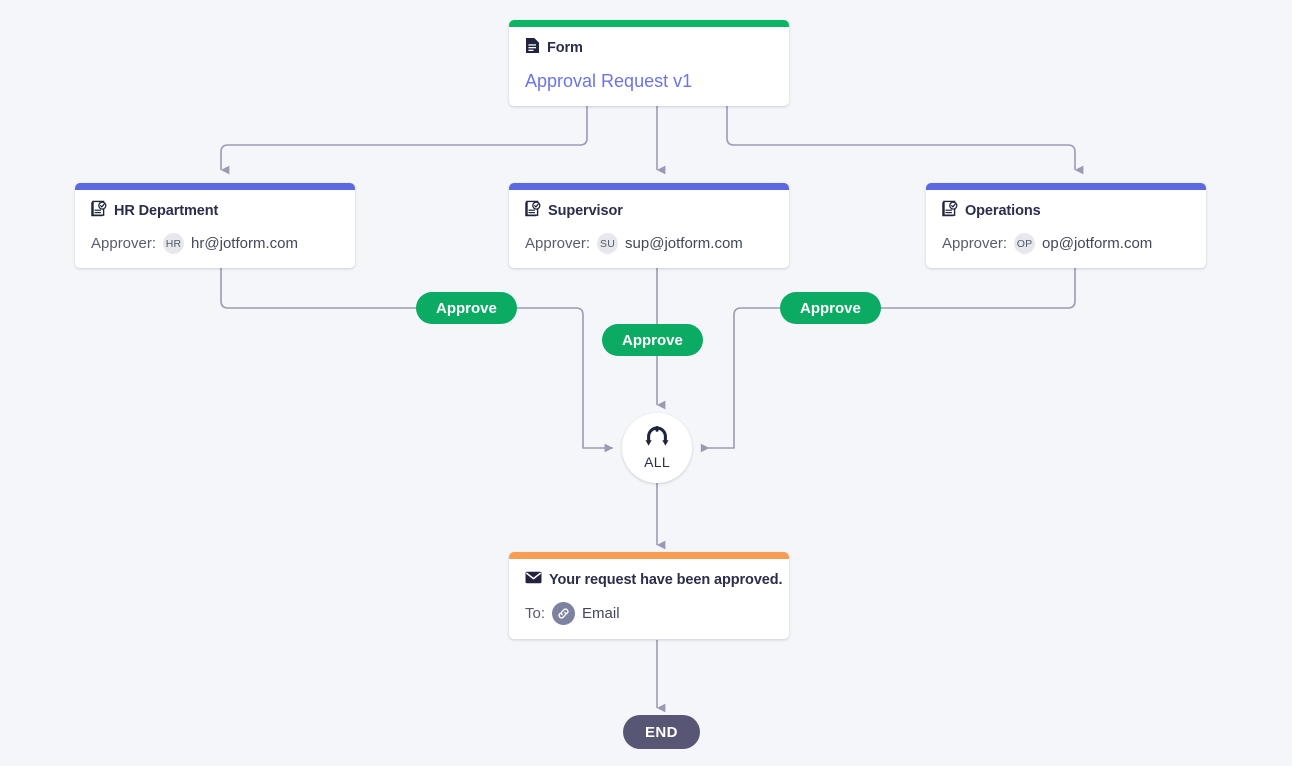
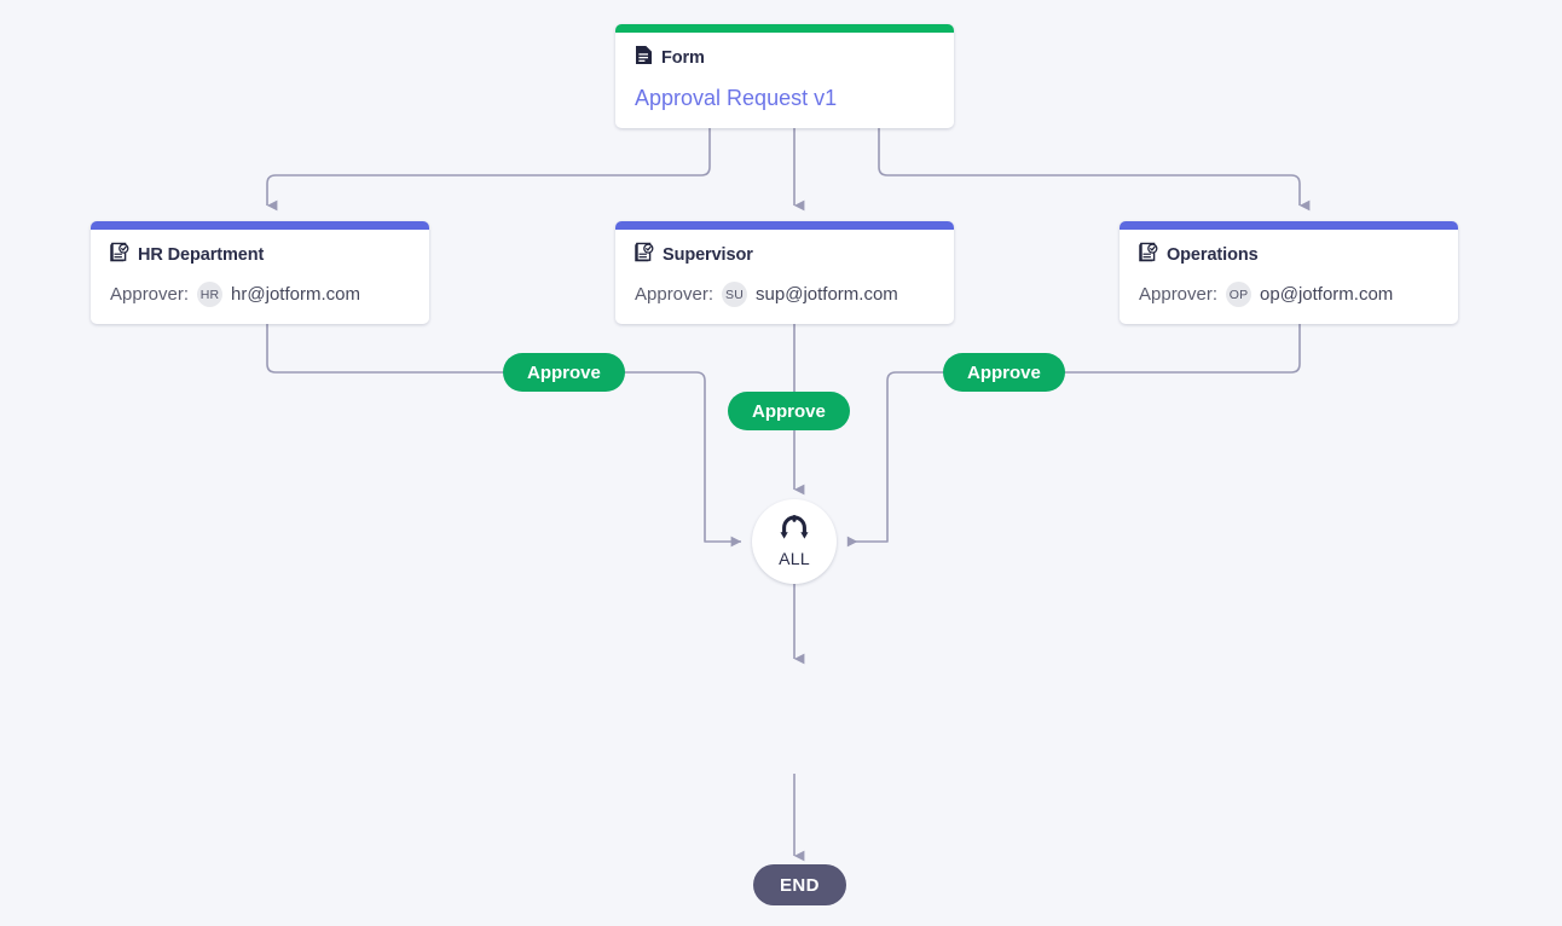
  Form
  Approval Request v1
  HR Department
  Approver:
  HR
  hr@jotform.com
  Supervisor
  Approver:
  SU
  sup@jotform.com
  Operations
  Approver:
  OP
  op@jotform.com
  Approve
  Approve
  Approve
  ALL
- Your request have been approved.
- To:
- Email
  END
